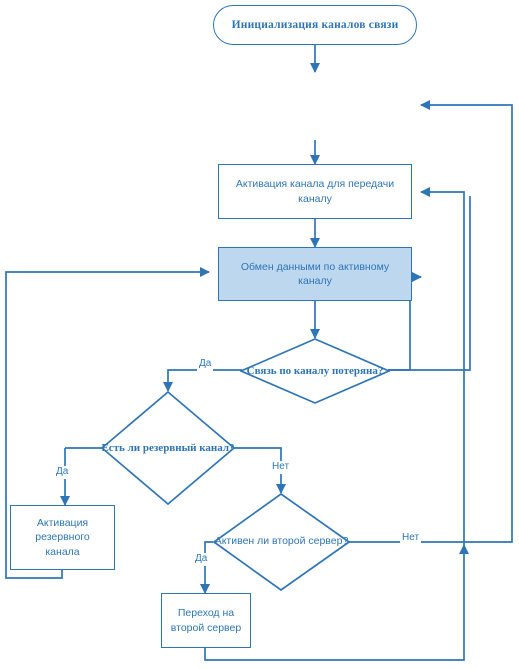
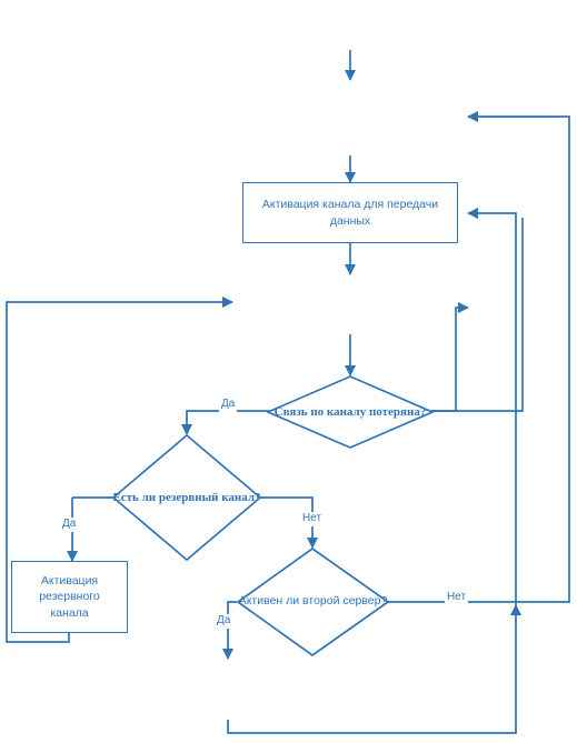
- Инициализация каналов связи
- Активация канала для передачи каналу
+ Активация канала для передачи данных
- Обмен данными по активному каналу
  Связь по каналу потеряна?
  Есть ли резервный канал?
  Активация резервного канала
  Активен ли второй сервер?
- Переход на второй сервер
  Да
  Да
  Нет
  Да
  Нет
